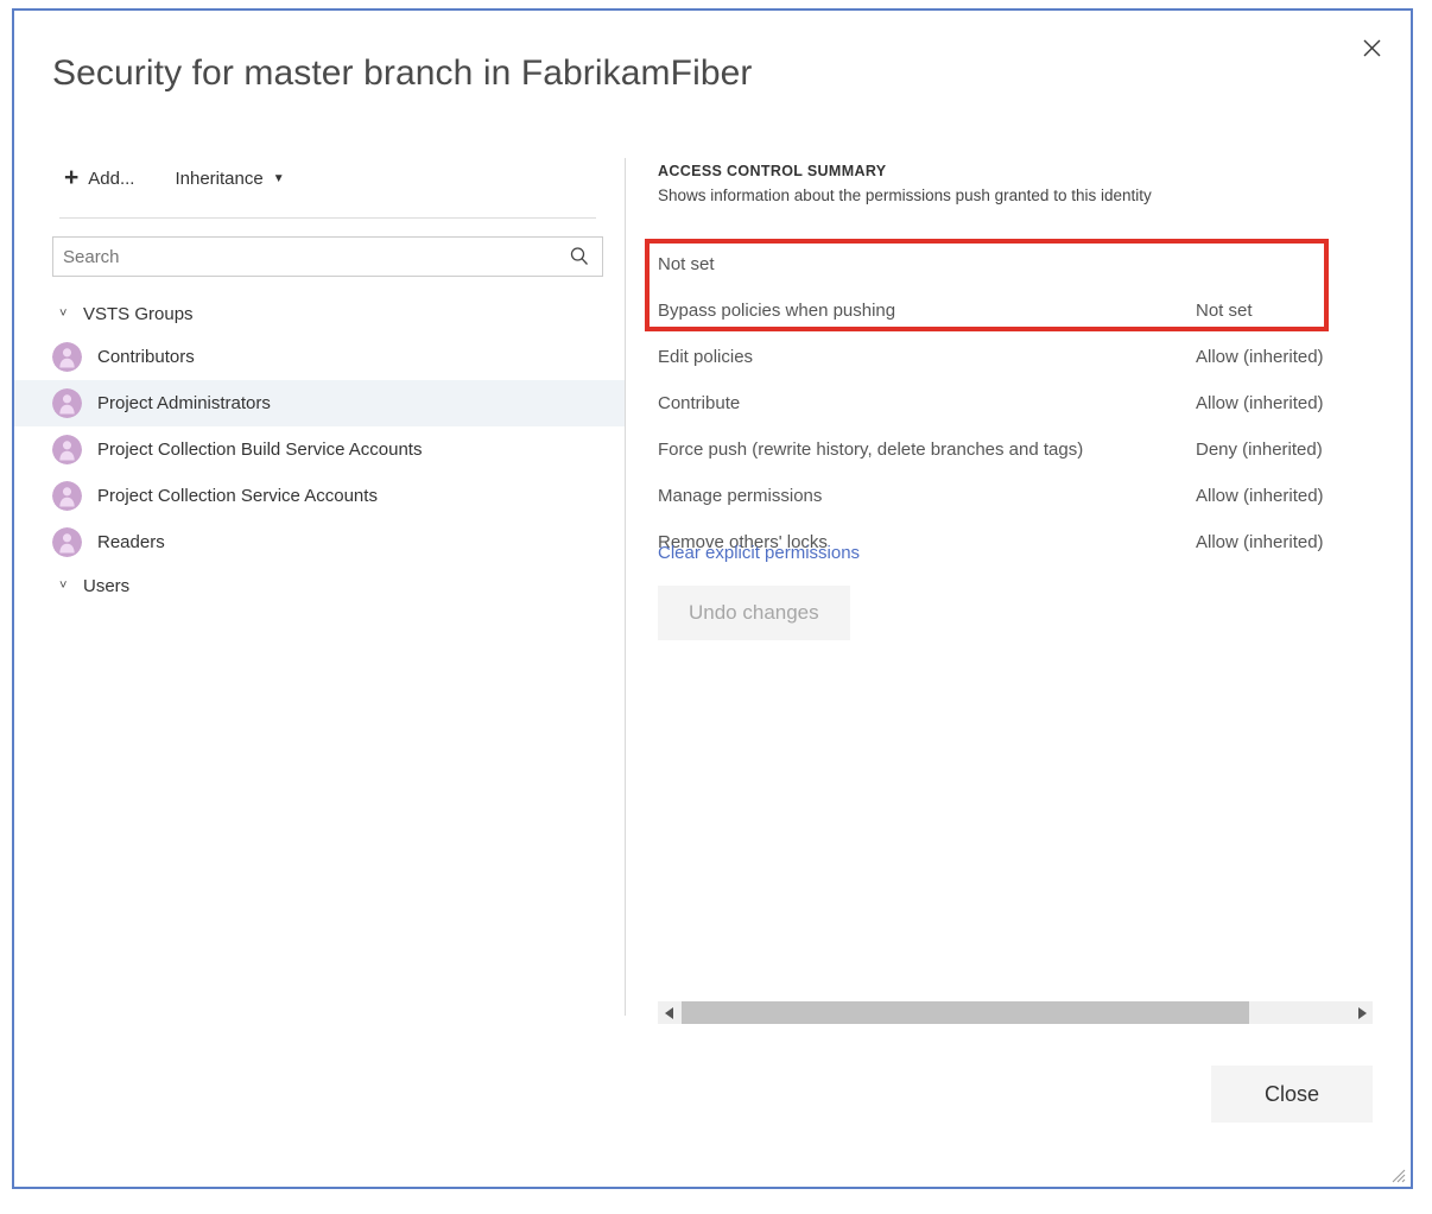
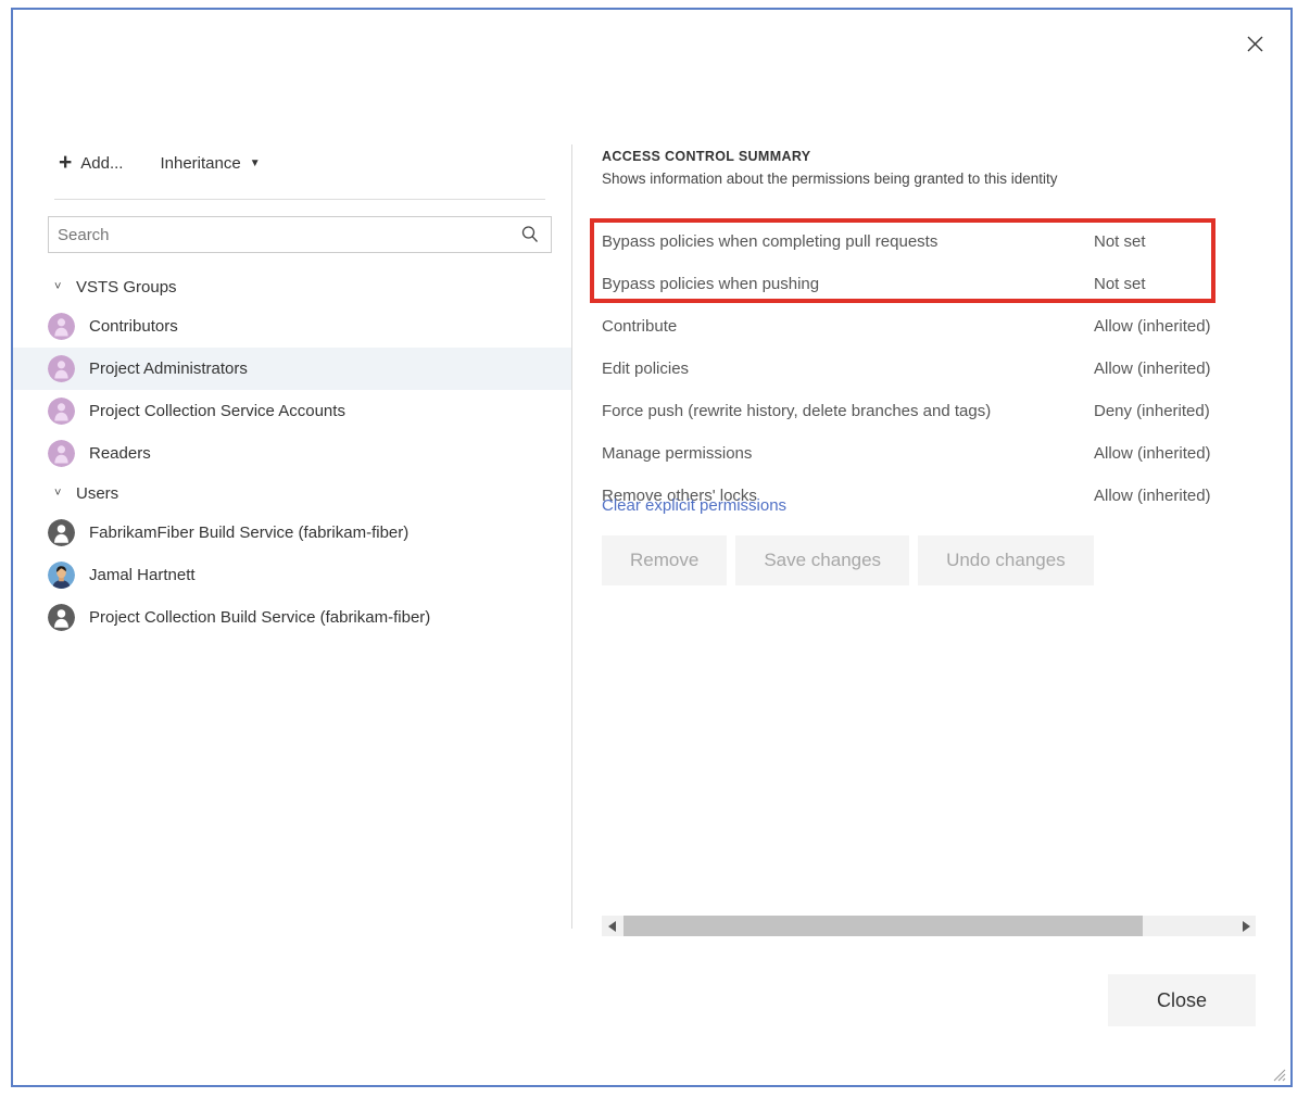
- Security for master branch in FabrikamFiber
  +
  Add...
  Inheritance
  ▼
  Search
  ˅
  VSTS Groups
  Contributors
  Project Administrators
- Project Collection Build Service Accounts
  Project Collection Service Accounts
  Readers
  ˅
  Users
+ FabrikamFiber Build Service (fabrikam-fiber)
+ Jamal Hartnett
+ Project Collection Build Service (fabrikam-fiber)
  ACCESS CONTROL SUMMARY
- Shows information about the permissions push granted to this identity
+ Shows information about the permissions being granted to this identity
+ Bypass policies when completing pull requests
  Not set
  Bypass policies when pushing
  Not set
- Edit policies
+ Contribute
  Allow (inherited)
- Contribute
+ Edit policies
  Allow (inherited)
  Force push (rewrite history, delete branches and tags)
  Deny (inherited)
  Manage permissions
  Allow (inherited)
  Remove others' locks
  Allow (inherited)
  Clear explicit permissions
+ Remove
+ Save changes
  Undo changes
  Close
